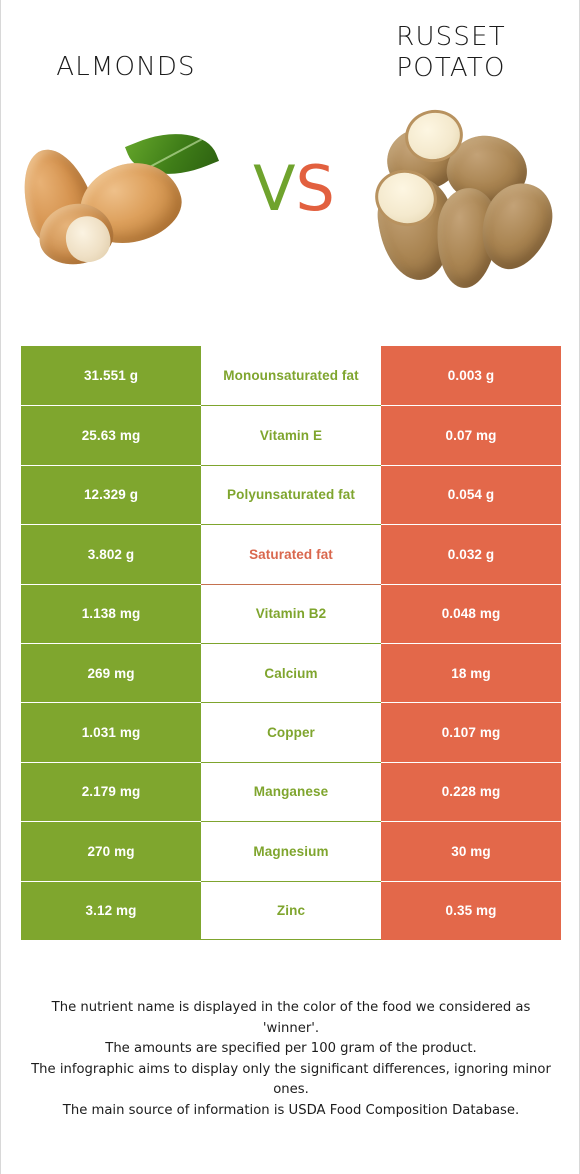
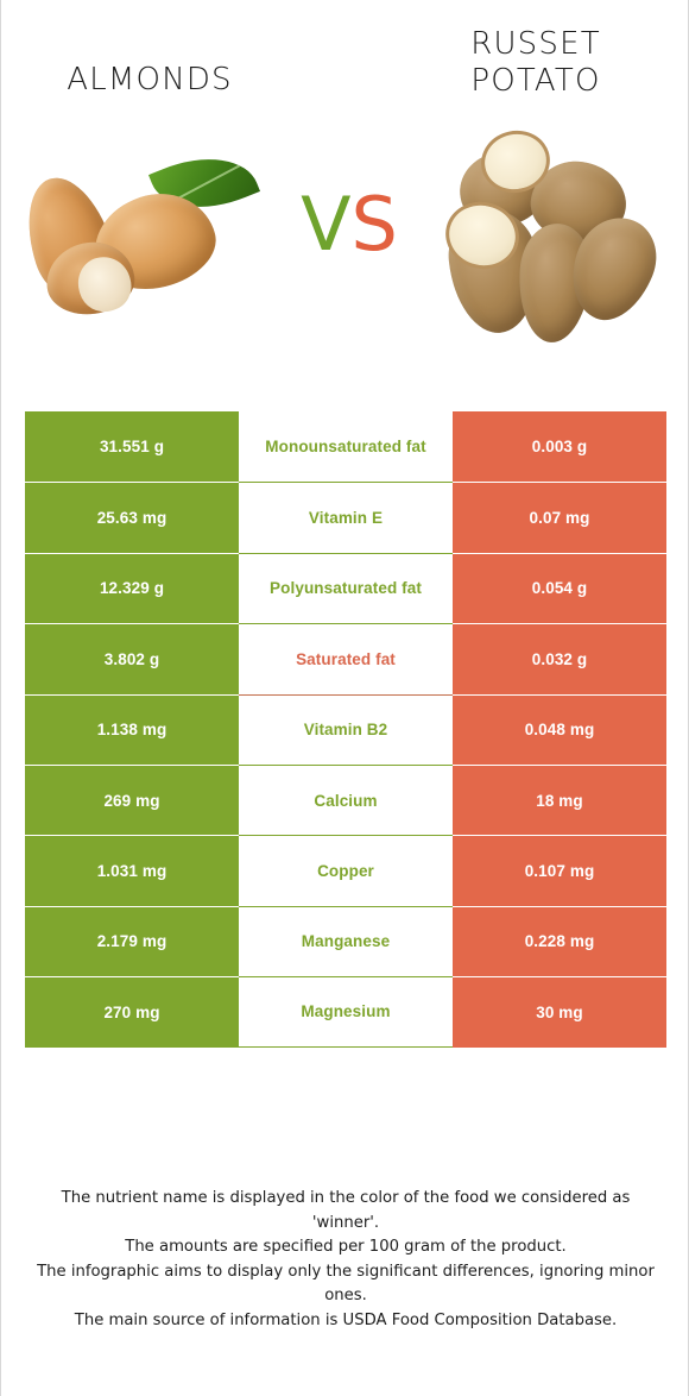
  ALMONDS
  RUSSET
  POTATO
  VS
  31.551 g
  Monounsaturated fat
  0.003 g
  25.63 mg
  Vitamin E
  0.07 mg
  12.329 g
  Polyunsaturated fat
  0.054 g
  3.802 g
  Saturated fat
  0.032 g
  1.138 mg
  Vitamin B2
  0.048 mg
  269 mg
  Calcium
  18 mg
  1.031 mg
  Copper
  0.107 mg
  2.179 mg
  Manganese
  0.228 mg
  270 mg
  Magnesium
  30 mg
- 3.12 mg
- Zinc
- 0.35 mg
  The nutrient name is displayed in the color of the food we considered as 'winner'.
  The amounts are specified per 100 gram of the product.
  The infographic aims to display only the significant differences, ignoring minor ones.
  The main source of information is USDA Food Composition Database.
